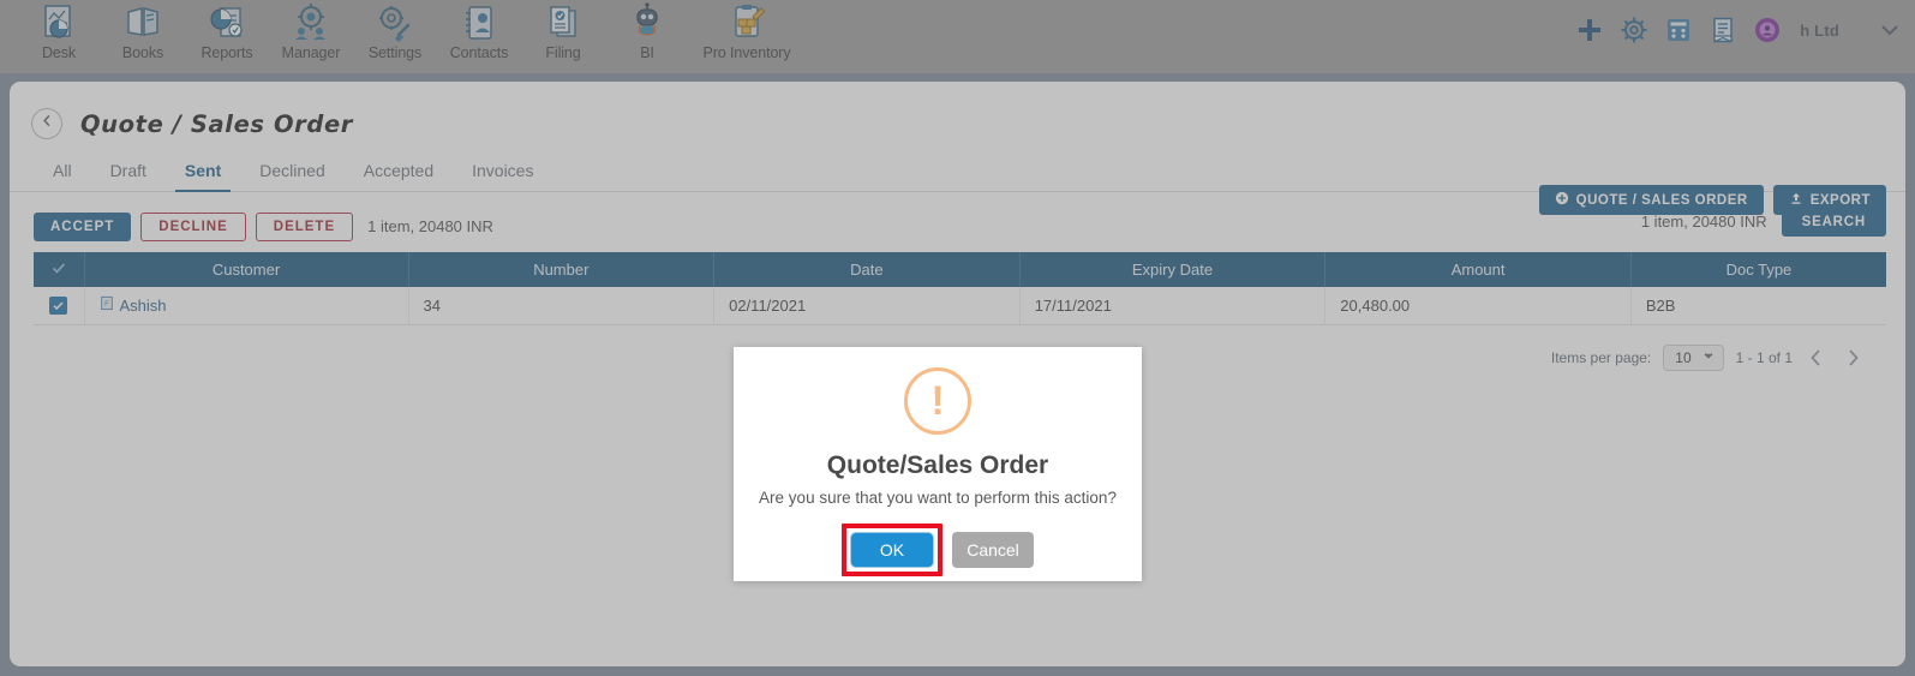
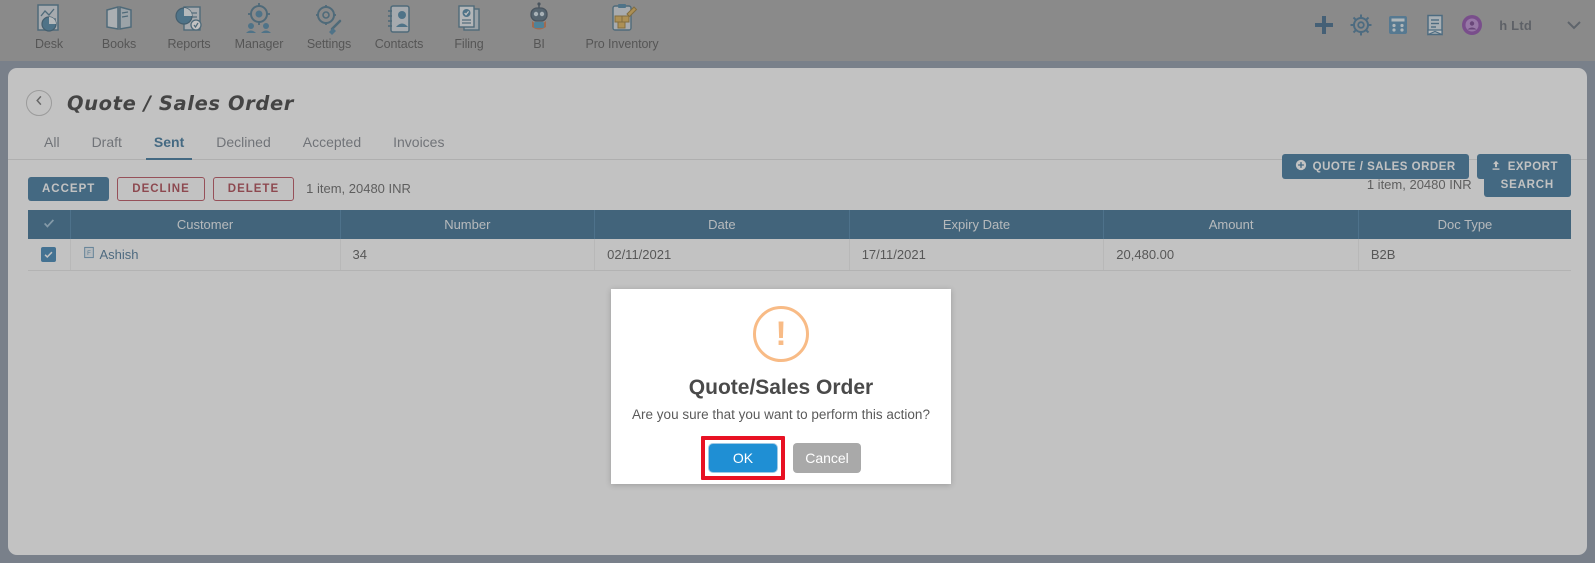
  Desk
  Books
  Reports
  Manager
  Settings
  Contacts
  Filing
  BI
  Pro Inventory
  h Ltd
  Quote / Sales Order
  QUOTE / SALES ORDER
  EXPORT
  All
  Draft
  Sent
  Declined
  Accepted
  Invoices
  ACCEPT
  DECLINE
  DELETE
  1 item, 20480 INR
  1 item, 20480 INR
  SEARCH
  	Customer	Number	Date	Expiry Date	Amount	Doc Type
  	Ashish	34	02/11/2021	17/11/2021	20,480.00	B2B
- Items per page:
- 10
- 1 - 1 of 1
  !
  Quote/Sales Order
  Are you sure that you want to perform this action?
  OK
  Cancel
